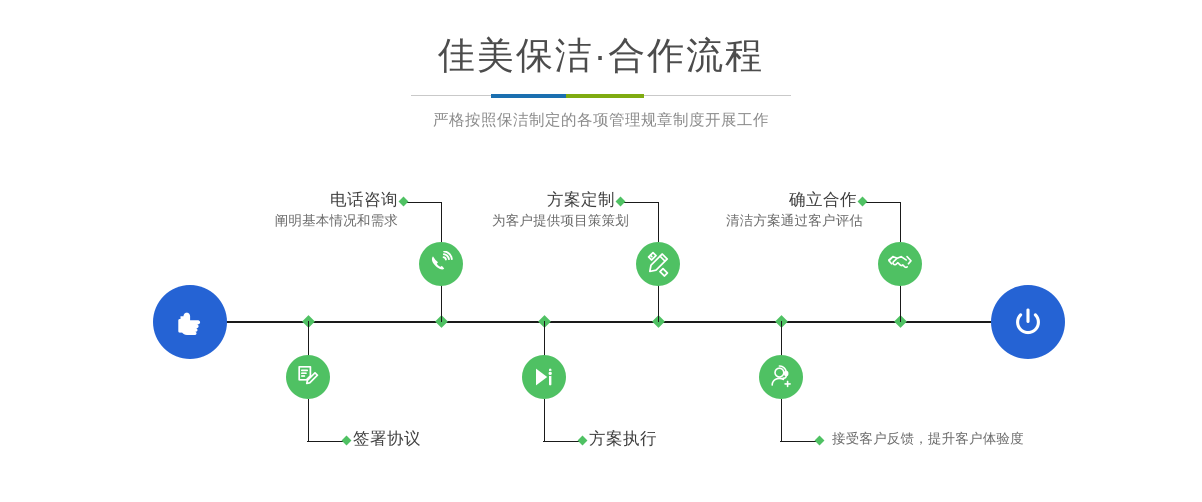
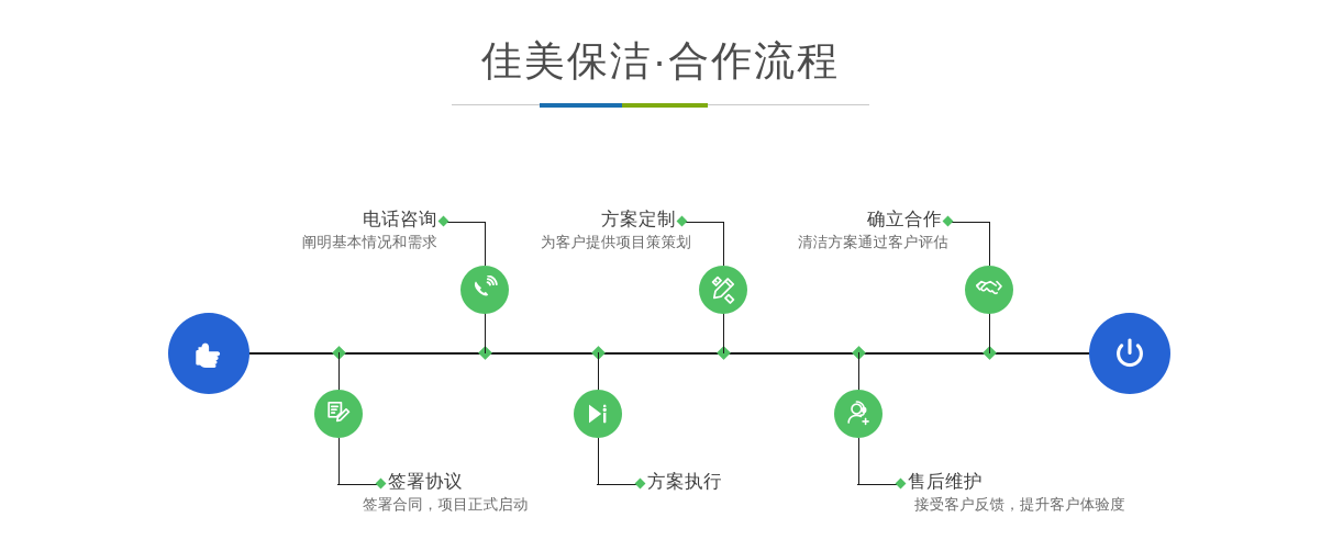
  佳美保洁·合作流程
- 严格按照保洁制定的各项管理规章制度开展工作
  电话咨询
  阐明基本情况和需求
  签署协议
+ 签署合同，项目正式启动
  方案定制
  为客户提供项目策策划
  方案执行
  确立合作
  清洁方案通过客户评估
+ 售后维护
  接受客户反馈，提升客户体验度
